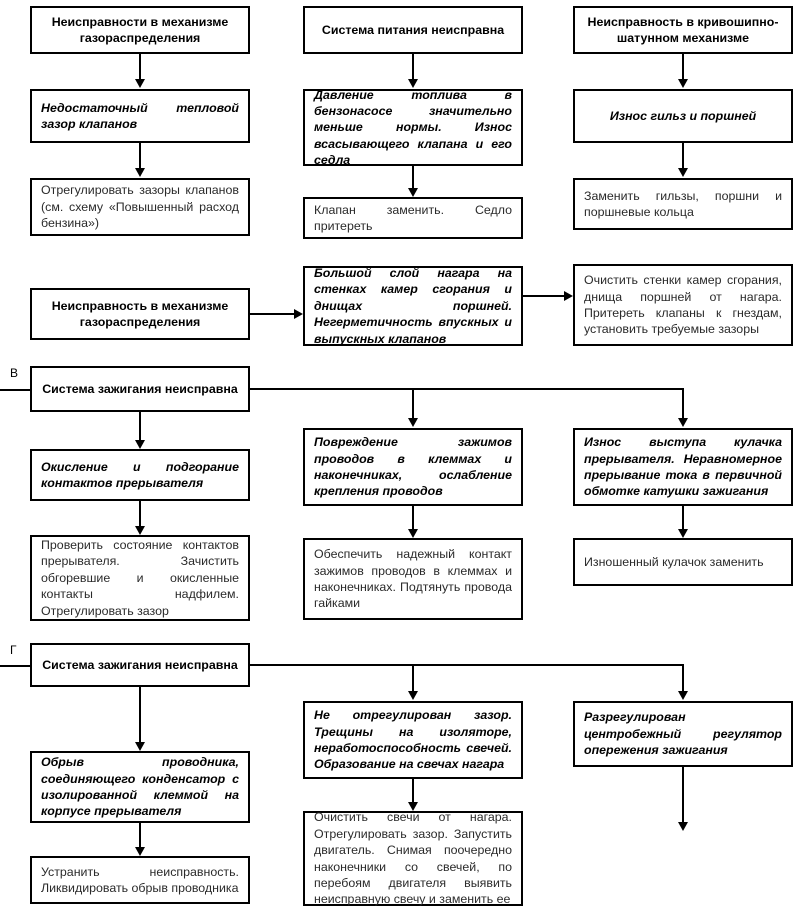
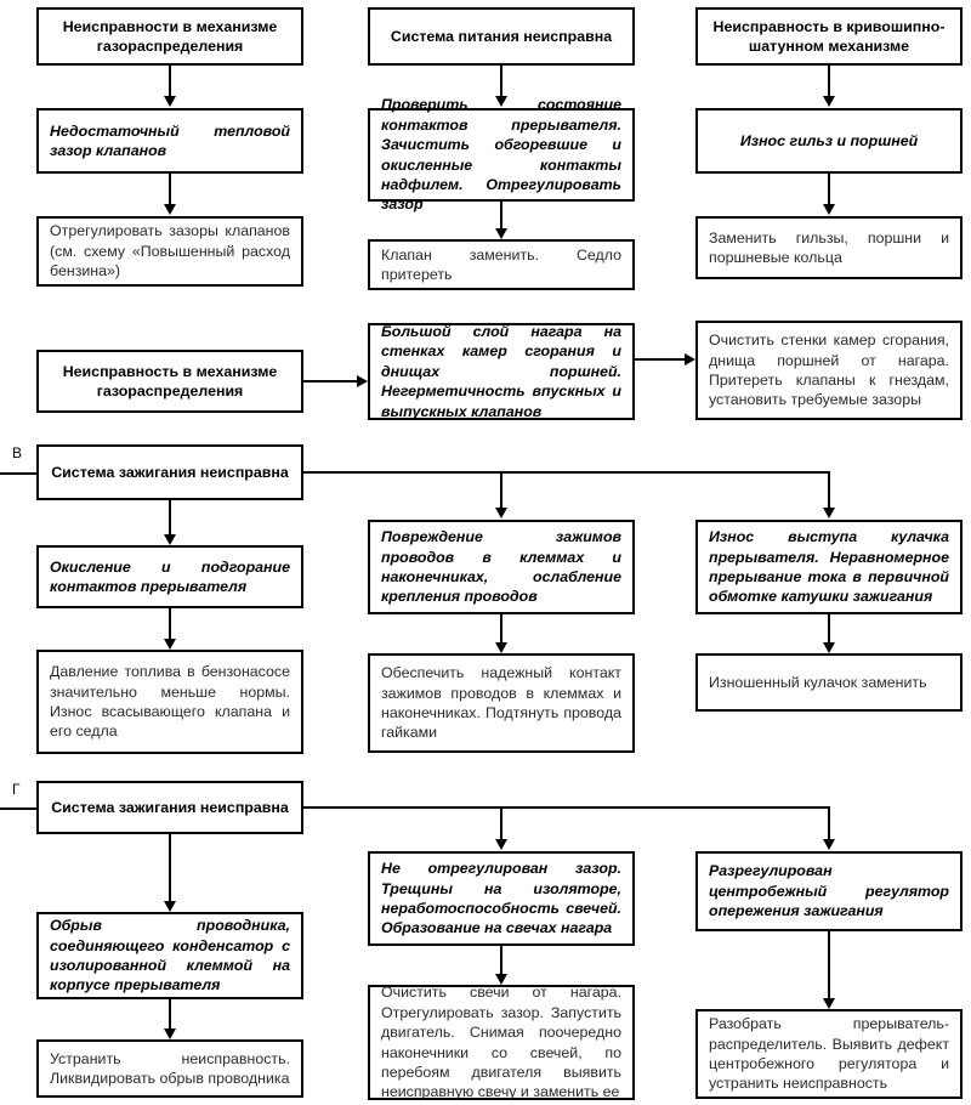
  Неисправности в механизме газораспределения
  Недостаточный тепловой зазор клапанов
  Отрегулировать зазоры клапанов (см. схему «Повышенный расход бензина»)
  Система питания неисправна
- Давление топлива в бензонасосе значительно меньше нормы. Износ всасывающего клапана и его седла
+ Проверить состояние контактов прерывателя. Зачистить обгоревшие и окисленные контакты надфилем. Отрегулировать зазор
  Клапан заменить. Седло притереть
  Неисправность в кривошипно-шатунном механизме
  Износ гильз и поршней
  Заменить гильзы, поршни и поршневые кольца
  Неисправность в механизме газораспределения
  Большой слой нагара на стенках камер сгорания и днищах поршней. Негерметичность впускных и выпускных клапанов
  Очистить стенки камер сгорания, днища поршней от нагара. Притереть клапаны к гнездам, установить требуемые зазоры
  В
  Система зажигания неисправна
  Окисление и подгорание контактов прерывателя
- Проверить состояние контактов прерывателя. Зачистить обгоревшие и окисленные контакты надфилем. Отрегулировать зазор
+ Давление топлива в бензонасосе значительно меньше нормы. Износ всасывающего клапана и его седла
  Повреждение зажимов проводов в клеммах и наконечниках, ослабление крепления проводов
  Обеспечить надежный контакт зажимов проводов в клеммах и наконечниках. Подтянуть провода гайками
  Износ выступа кулачка прерывателя. Неравномерное прерывание тока в первичной обмотке катушки зажигания
  Изношенный кулачок заменить
  Г
  Система зажигания неисправна
  Обрыв проводника, соединяющего конденсатор с изолированной клеммой на корпусе прерывателя
  Устранить неисправность. Ликвидировать обрыв проводника
  Не отрегулирован зазор. Трещины на изоляторе, неработоспособность свечей. Образование на свечах нагара
  Очистить свечи от нагара. Отрегулировать зазор. Запустить двигатель. Снимая поочередно наконечники со свечей, по перебоям двигателя выявить неисправную свечу и заменить ее
  Разрегулирован центробежный регулятор опережения зажигания
+ Разобрать прерыватель-распределитель. Выявить дефект центробежного регулятора и устранить неисправность
